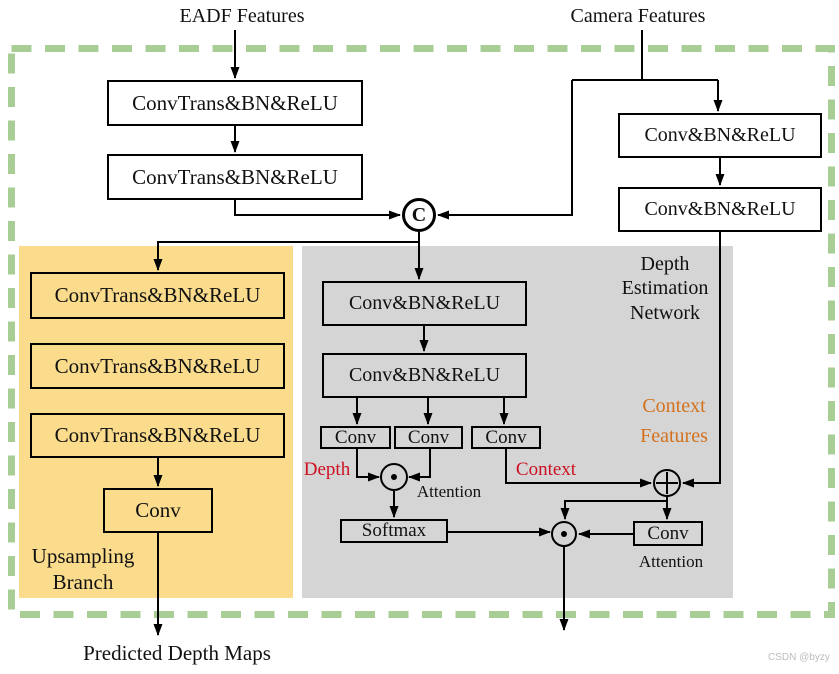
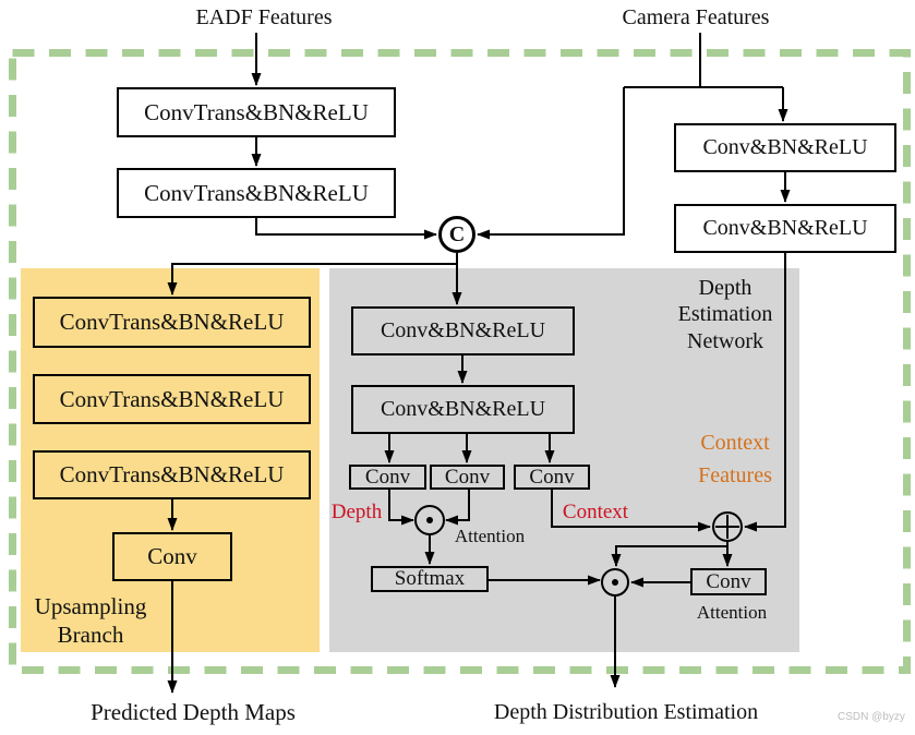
  EADF Features
  Camera Features
  ConvTrans&BN&ReLU
  ConvTrans&BN&ReLU
  Conv&BN&ReLU
  Conv&BN&ReLU
  C
  ConvTrans&BN&ReLU
  ConvTrans&BN&ReLU
  ConvTrans&BN&ReLU
  Conv
  Upsampling
  Branch
  Conv&BN&ReLU
  Conv&BN&ReLU
  Conv
  Conv
  Conv
  Softmax
  Conv
  Depth
  Estimation
  Network
  Context
  Features
  Depth
  Context
  Attention
  Attention
  Predicted Depth Maps
+ Depth Distribution Estimation
  CSDN @byzy
